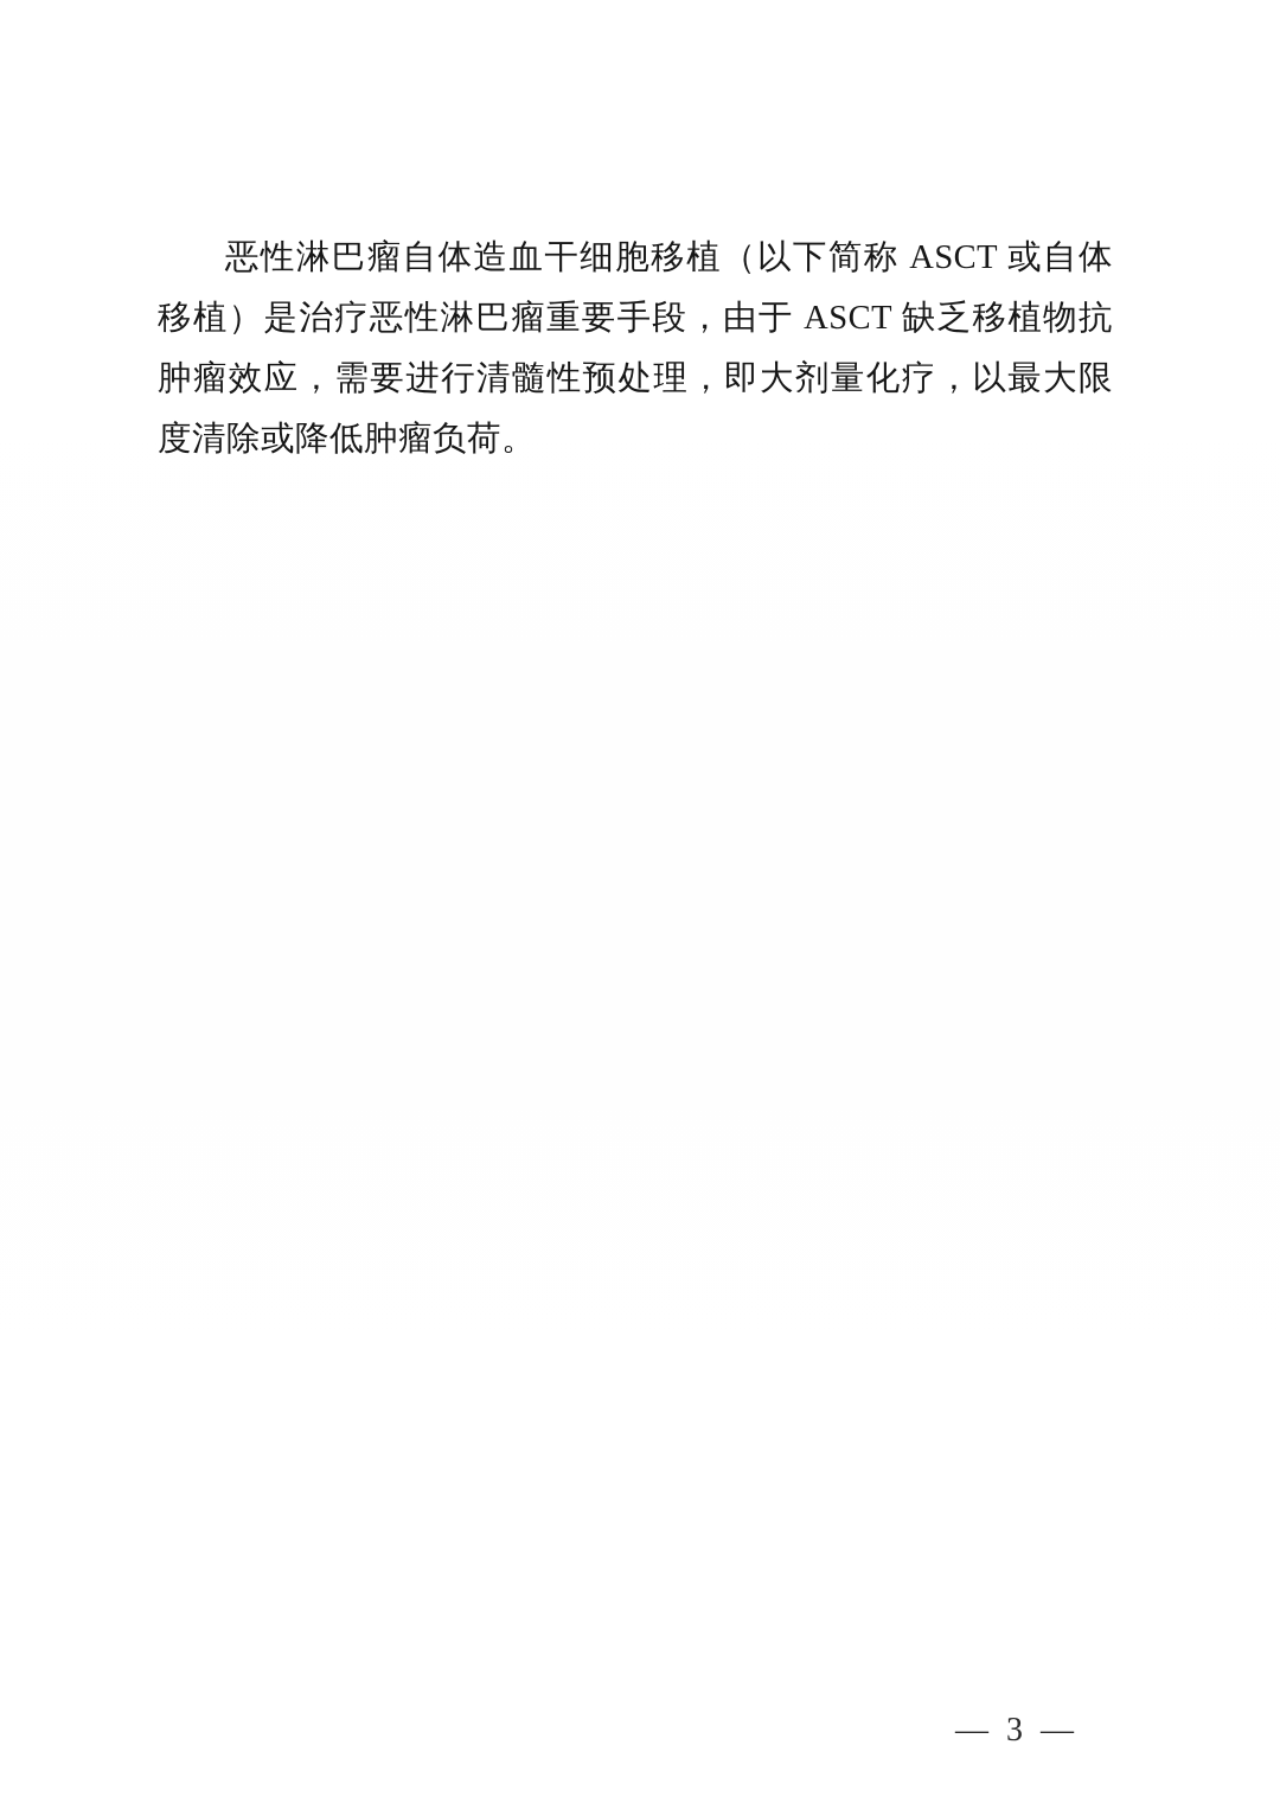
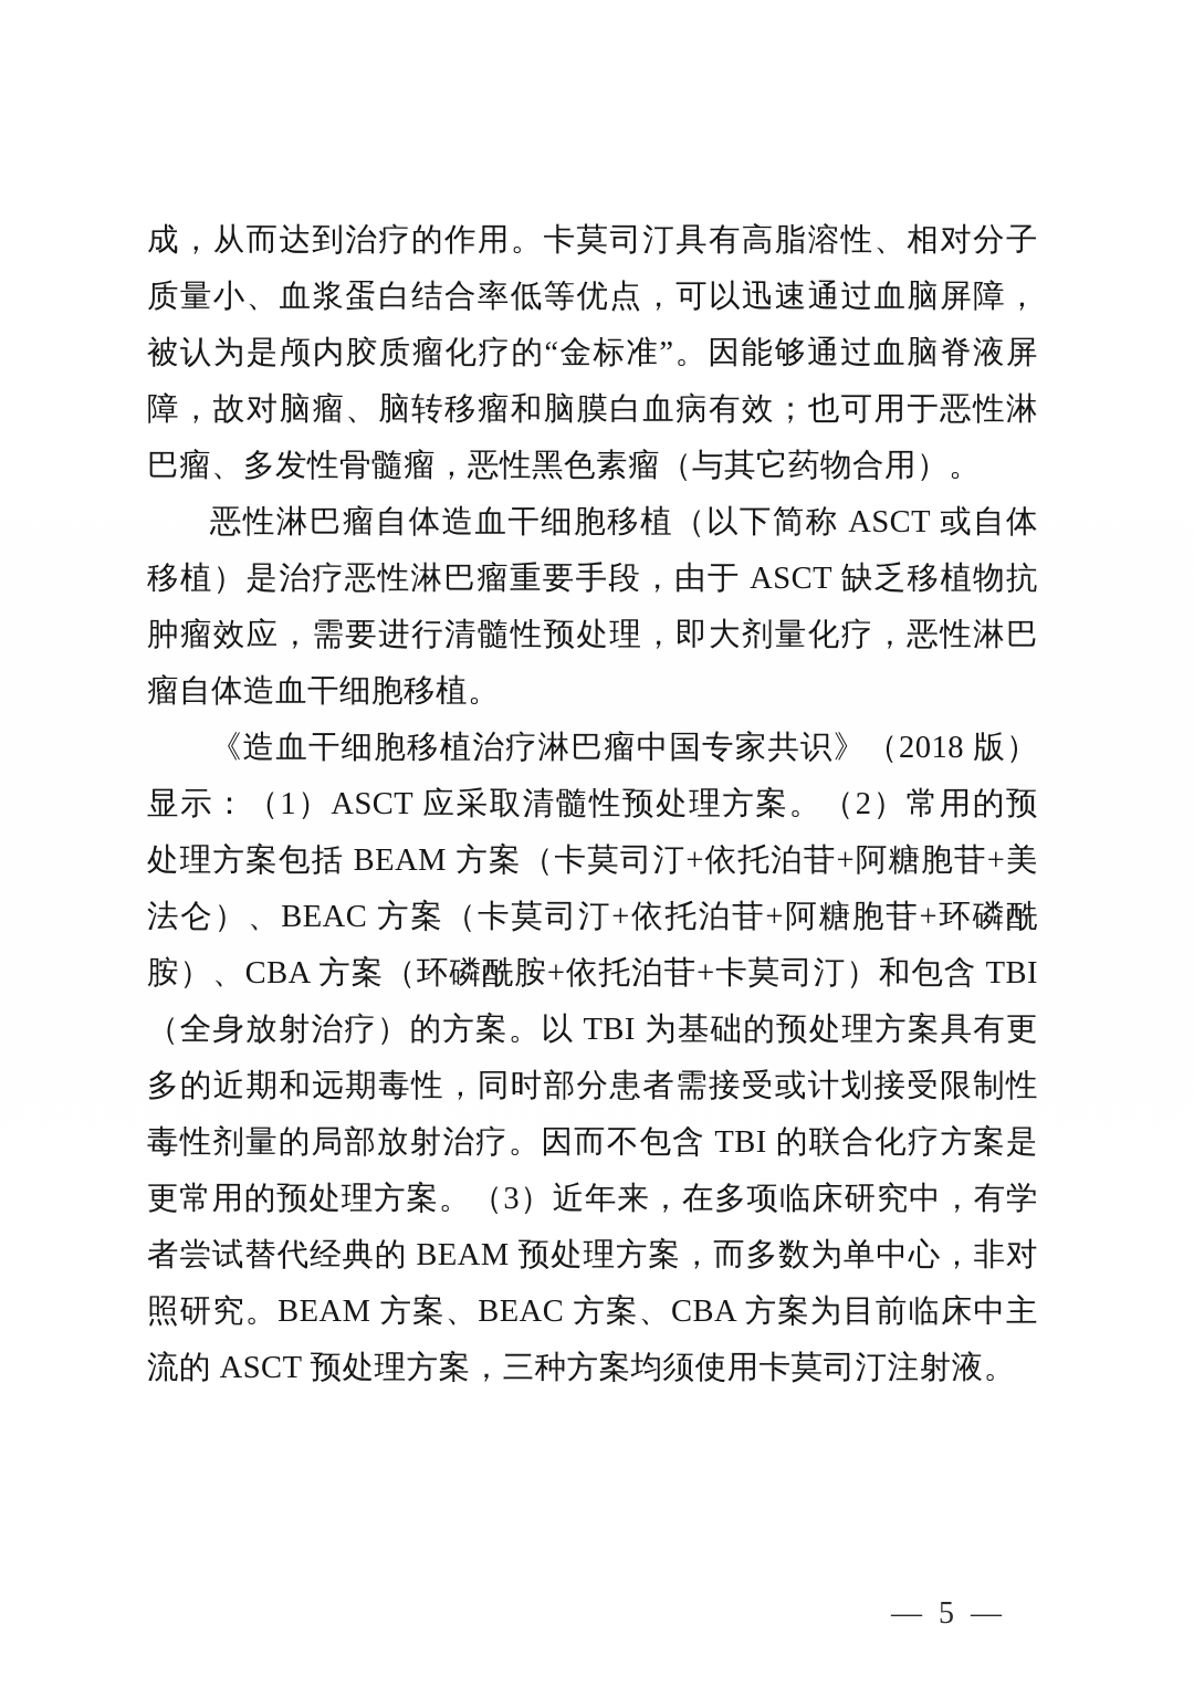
+ 成，从而达到治疗的作用。卡莫司汀具有高脂溶性、相对分子质量小、血浆蛋白结合率低等优点，可以迅速通过血脑屏障，被认为是颅内胶质瘤化疗的“金标准”。因能够通过血脑脊液屏障，故对脑瘤、脑转移瘤和脑膜白血病有效；也可用于恶性淋巴瘤、多发性骨髓瘤，恶性黑色素瘤（与其它药物合用）。
- 恶性淋巴瘤自体造血干细胞移植（以下简称 ASCT 或自体移植）是治疗恶性淋巴瘤重要手段，由于 ASCT 缺乏移植物抗肿瘤效应，需要进行清髓性预处理，即大剂量化疗，以最大限度清除或降低肿瘤负荷。
+ 恶性淋巴瘤自体造血干细胞移植（以下简称 ASCT 或自体移植）是治疗恶性淋巴瘤重要手段，由于 ASCT 缺乏移植物抗肿瘤效应，需要进行清髓性预处理，即大剂量化疗，恶性淋巴瘤自体造血干细胞移植。
+ 《造血干细胞移植治疗淋巴瘤中国专家共识》（2018 版）显示：（1）ASCT 应采取清髓性预处理方案。（2）常用的预处理方案包括 BEAM 方案（卡莫司汀+依托泊苷+阿糖胞苷+美法仑）、BEAC 方案（卡莫司汀+依托泊苷+阿糖胞苷+环磷酰胺）、CBA 方案（环磷酰胺+依托泊苷+卡莫司汀）和包含 TBI（全身放射治疗）的方案。以 TBI 为基础的预处理方案具有更多的近期和远期毒性，同时部分患者需接受或计划接受限制性毒性剂量的局部放射治疗。因而不包含 TBI 的联合化疗方案是更常用的预处理方案。（3）近年来，在多项临床研究中，有学者尝试替代经典的 BEAM 预处理方案，而多数为单中心，非对照研究。BEAM 方案、BEAC 方案、CBA 方案为目前临床中主流的 ASCT 预处理方案，三种方案均须使用卡莫司汀注射液。
- — 3 —
+ — 5 —
